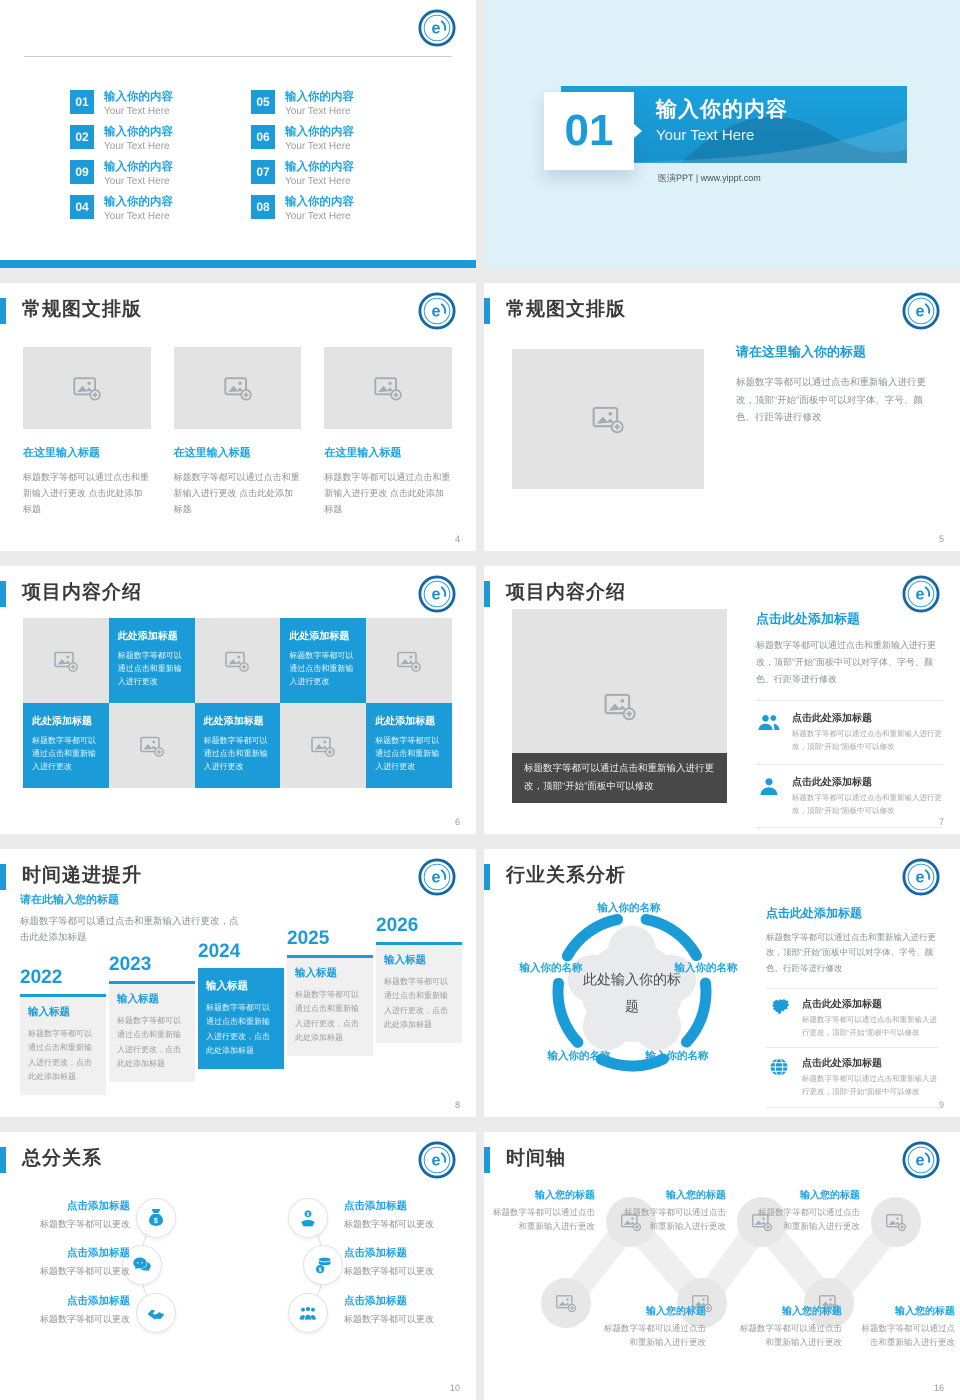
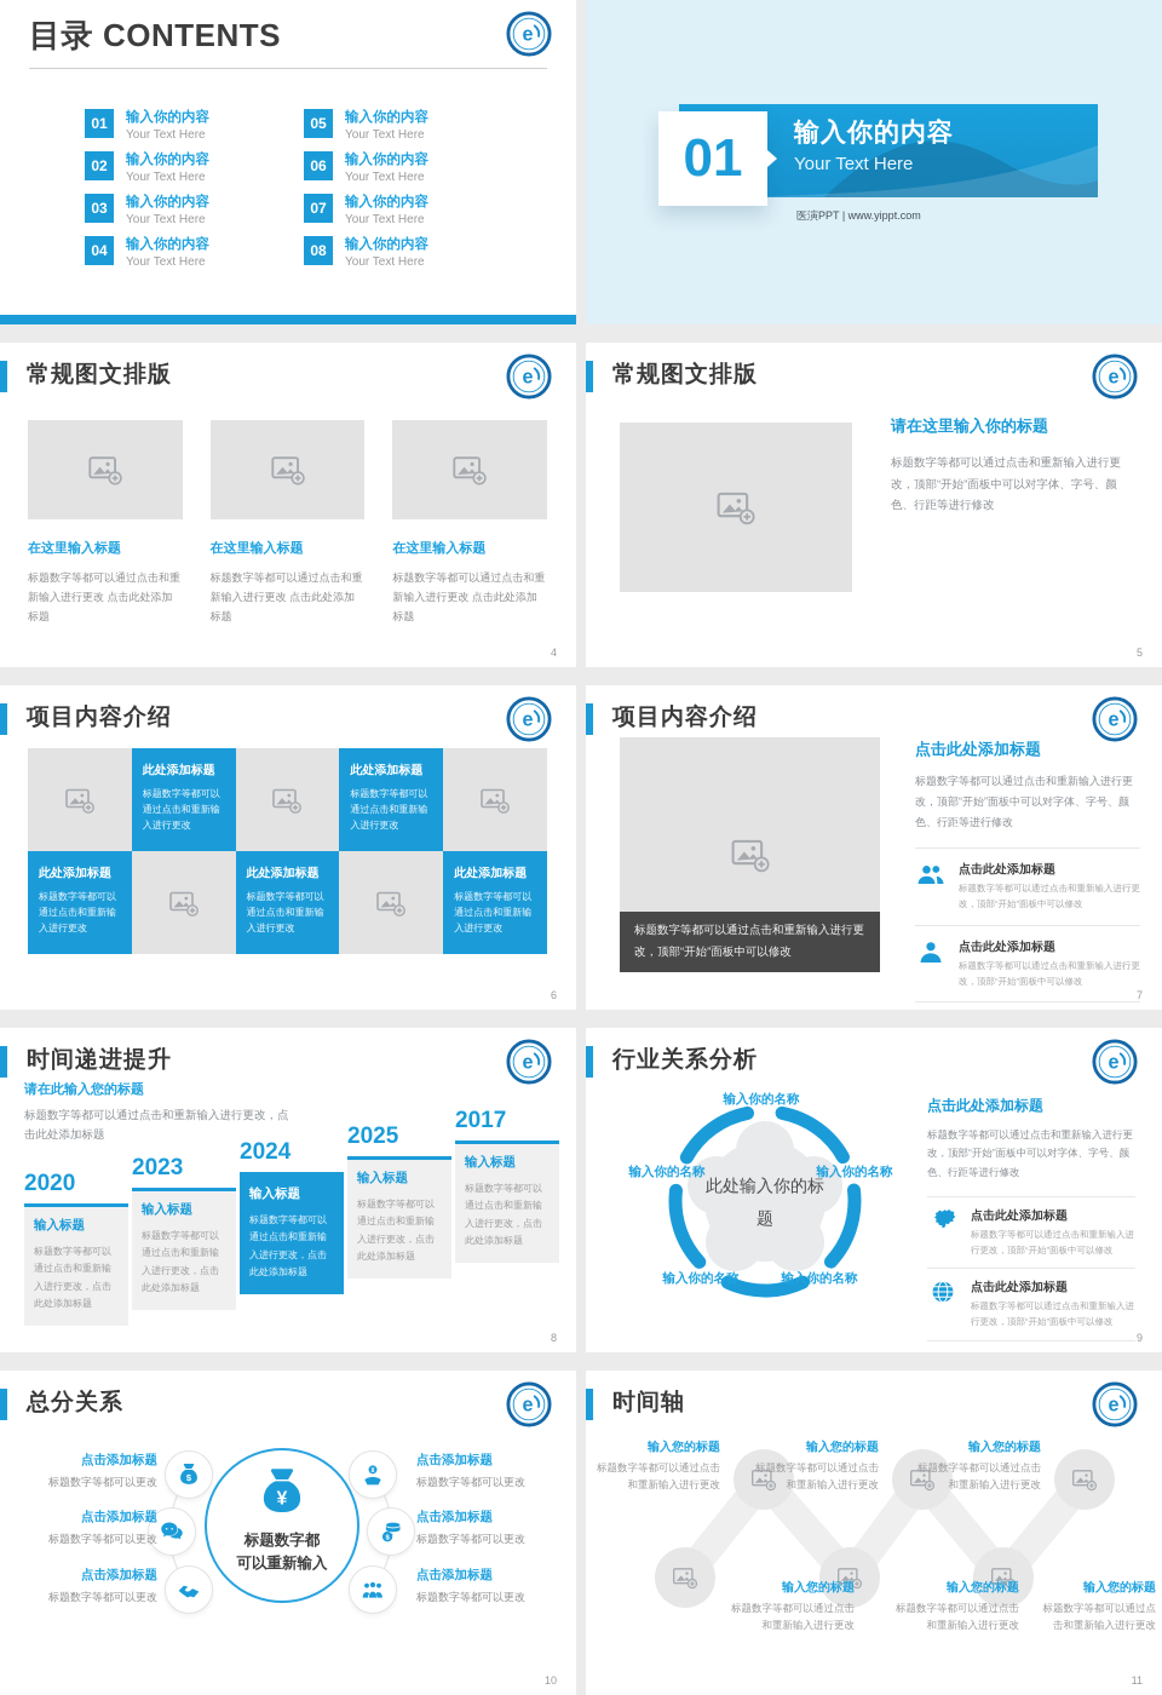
+ 目录 CONTENTS
  e
  01
  输入你的内容
  Your Text Here
  02
  输入你的内容
  Your Text Here
- 09
+ 03
  输入你的内容
  Your Text Here
  04
  输入你的内容
  Your Text Here
  05
  输入你的内容
  Your Text Here
  06
  输入你的内容
  Your Text Here
  07
  输入你的内容
  Your Text Here
  08
  输入你的内容
  Your Text Here
  输入你的内容
  Your Text Here
  01
  医演PPT | www.yippt.com
  常规图文排版
  e
  在这里输入标题
  标题数字等都可以通过点击和重新输入进行更改 点击此处添加标题
  在这里输入标题
  标题数字等都可以通过点击和重新输入进行更改 点击此处添加标题
  在这里输入标题
  标题数字等都可以通过点击和重新输入进行更改 点击此处添加标题
  4
  常规图文排版
  e
  请在这里输入你的标题
  标题数字等都可以通过点击和重新输入进行更改，顶部“开始”面板中可以对字体、字号、颜色、行距等进行修改
  5
  项目内容介绍
  e
  此处添加标题
  标题数字等都可以通过点击和重新输入进行更改
  此处添加标题
  标题数字等都可以通过点击和重新输入进行更改
  此处添加标题
  标题数字等都可以通过点击和重新输入进行更改
  此处添加标题
  标题数字等都可以通过点击和重新输入进行更改
  此处添加标题
  标题数字等都可以通过点击和重新输入进行更改
  6
  项目内容介绍
  e
  标题数字等都可以通过点击和重新输入进行更改，顶部“开始”面板中可以修改
  点击此处添加标题
  标题数字等都可以通过点击和重新输入进行更改，顶部“开始”面板中可以对字体、字号、颜色、行距等进行修改
  点击此处添加标题
  标题数字等都可以通过点击和重新输入进行更改，顶部“开始”面板中可以修改
  点击此处添加标题
  标题数字等都可以通过点击和重新输入进行更改，顶部“开始”面板中可以修改
  7
  时间递进提升
  e
  请在此输入您的标题
  标题数字等都可以通过点击和重新输入进行更改，点击此处添加标题
- 2022
+ 2020
  输入标题
  标题数字等都可以通过点击和重新输入进行更改，点击此处添加标题
  2023
  输入标题
  标题数字等都可以通过点击和重新输入进行更改，点击此处添加标题
  2024
  输入标题
  标题数字等都可以通过点击和重新输入进行更改，点击此处添加标题
  2025
  输入标题
  标题数字等都可以通过点击和重新输入进行更改，点击此处添加标题
- 2026
+ 2017
  输入标题
  标题数字等都可以通过点击和重新输入进行更改，点击此处添加标题
  8
  行业关系分析
  e
  此处输入你的标题
  输入你的名称
  输入你的名称
  输入你的名称
  输入你的名称
  输入你的名称
  点击此处添加标题
  标题数字等都可以通过点击和重新输入进行更改，顶部“开始”面板中可以对字体、字号、颜色、行距等进行修改
  点击此处添加标题
  标题数字等都可以通过点击和重新输入进行更改，顶部“开始”面板中可以修改
  点击此处添加标题
  标题数字等都可以通过点击和重新输入进行更改，顶部“开始”面板中可以修改
  9
  总分关系
  e
+ ¥
+ 标题数字都
+ 可以重新输入
  $
  点击添加标题
  标题数字等都可以更改
  点击添加标题
  标题数字等都可以更改
  点击添加标题
  标题数字等都可以更改
  点击添加标题
  标题数字等都可以更改
  点击添加标题
  标题数字等都可以更改
  点击添加标题
  标题数字等都可以更改
  10
  时间轴
  e
  输入您的标题
  标题数字等都可以通过点击和重新输入进行更改
  输入您的标题
  标题数字等都可以通过点击和重新输入进行更改
  输入您的标题
  标题数字等都可以通过点击和重新输入进行更改
  输入您的标题
  标题数字等都可以通过点击和重新输入进行更改
  输入您的标题
  标题数字等都可以通过点击和重新输入进行更改
  输入您的标题
  标题数字等都可以通过点击和重新输入进行更改
- 16
+ 11
